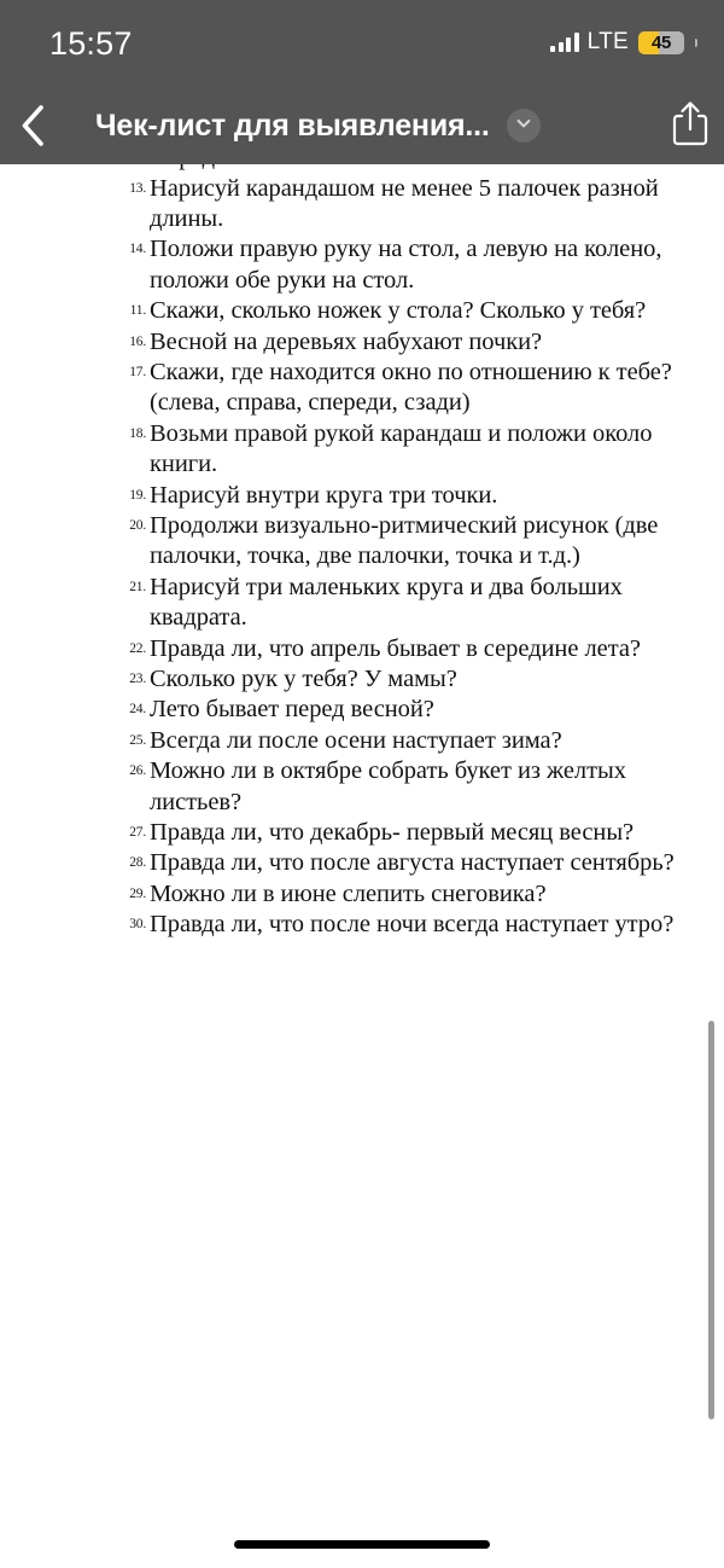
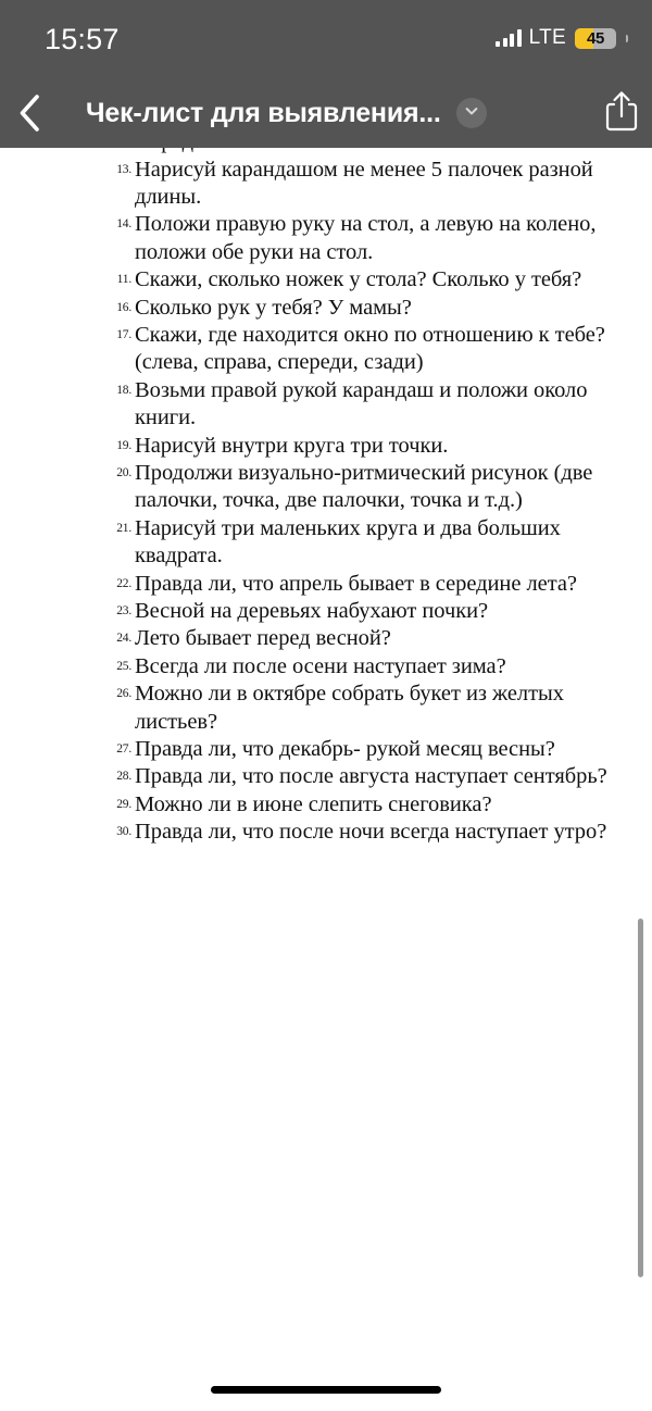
  13.
  Нарисуй карандашом не менее 5 палочек разной длины.
  14.
  Положи правую руку на стол, а левую на колено, положи обе руки на стол.
  11.
  Скажи, сколько ножек у стола? Сколько у тебя?
  16.
- Весной на деревьях набухают почки?
+ Сколько рук у тебя? У мамы?
  17.
  Скажи, где находится окно по отношению к тебе? (слева, справа, спереди, сзади)
  18.
  Возьми правой рукой карандаш и положи около книги.
  19.
  Нарисуй внутри круга три точки.
  20.
  Продолжи визуально-ритмический рисунок (две палочки, точка, две палочки, точка и т.д.)
  21.
  Нарисуй три маленьких круга и два больших квадрата.
  22.
  Правда ли, что апрель бывает в середине лета?
  23.
- Сколько рук у тебя? У мамы?
+ Весной на деревьях набухают почки?
  24.
  Лето бывает перед весной?
  25.
  Всегда ли после осени наступает зима?
  26.
  Можно ли в октябре собрать букет из желтых листьев?
  27.
- Правда ли, что декабрь- первый месяц весны?
+ Правда ли, что декабрь- рукой месяц весны?
  28.
  Правда ли, что после августа наступает сентябрь?
  29.
  Можно ли в июне слепить снеговика?
  30.
  Правда ли, что после ночи всегда наступает утро?
  15:57
  LTE
  45
  Чек-лист для выявления...
